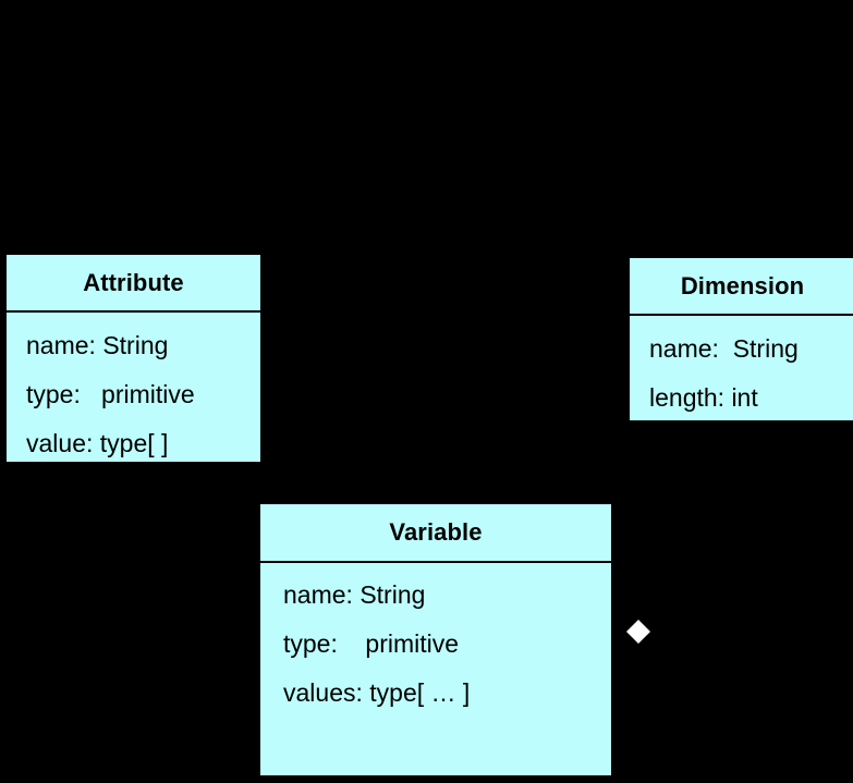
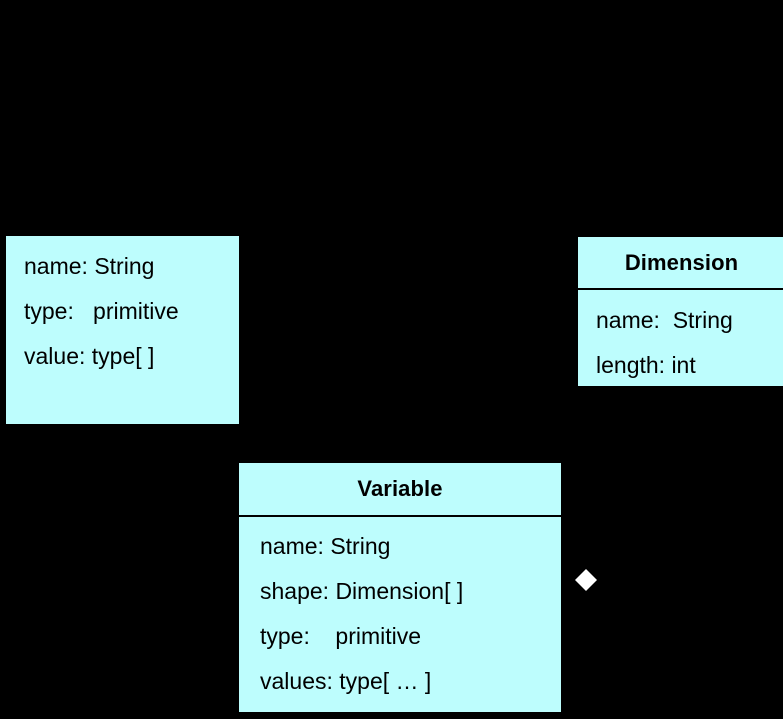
- Attribute
  name: String
  type: primitive
  value: type[ ]
  Dimension
  name: String
  length: int
  Variable
  name: String
+ shape: Dimension[ ]
  type: primitive
  values: type[ … ]
